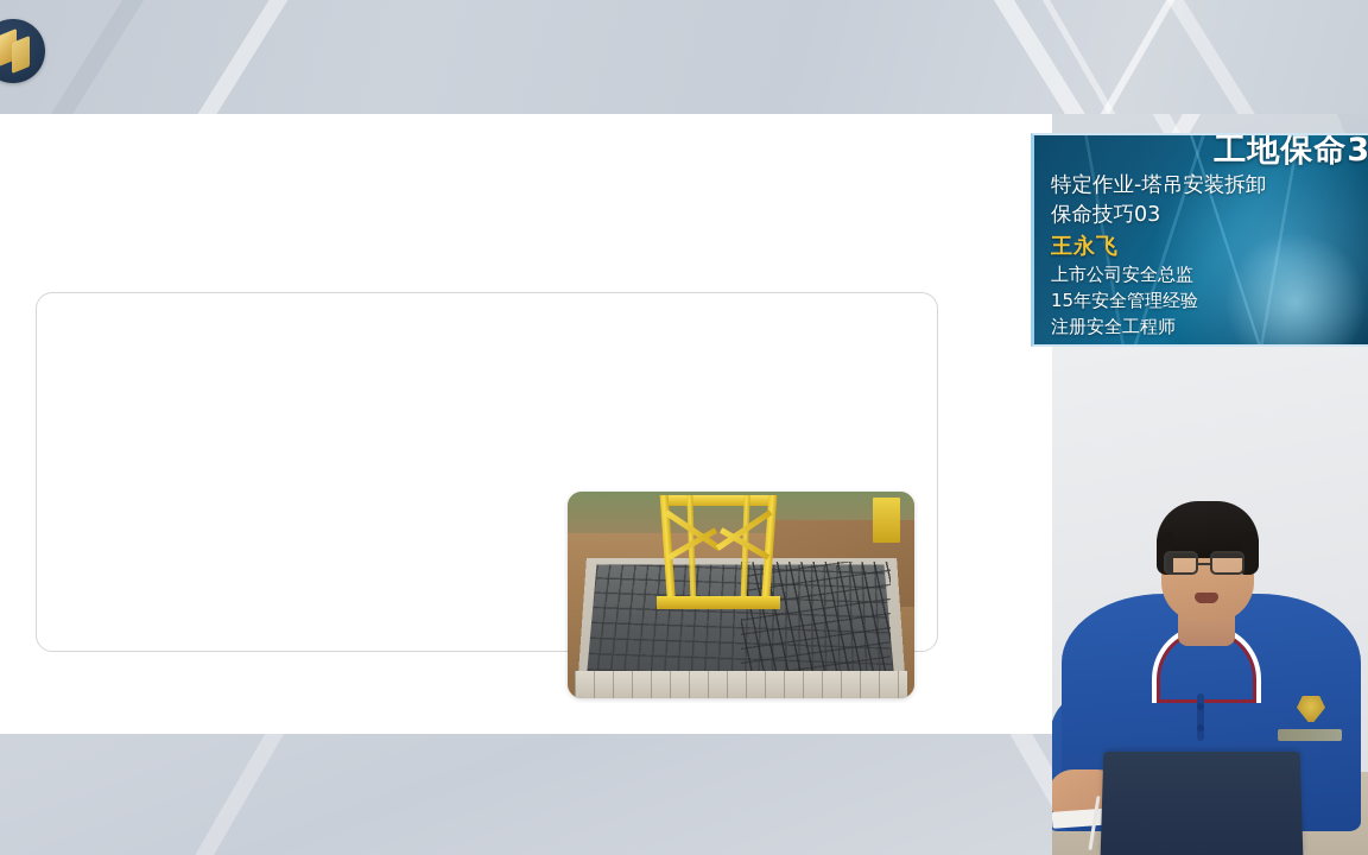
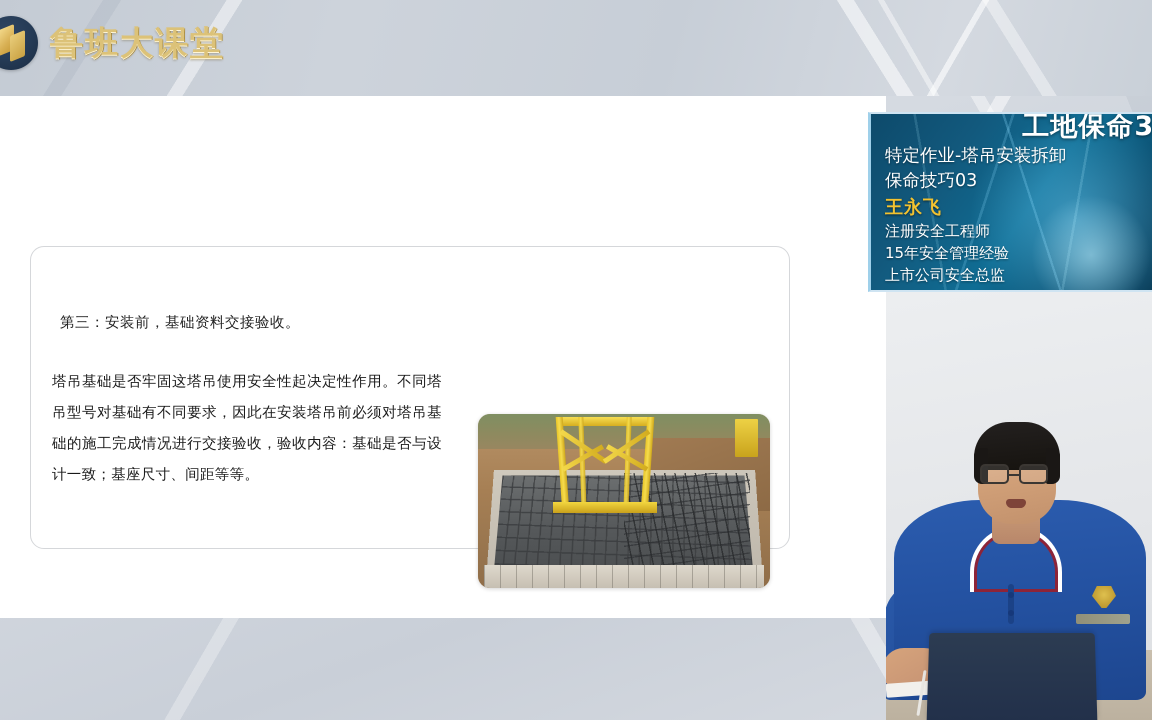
+ 鲁班大课堂
+ 第三：安装前，基础资料交接验收。
+ 塔吊基础是否牢固这塔吊使用安全性起决定性作用。不同塔吊型号对基础有不同要求，因此在安装塔吊前必须对塔吊基础的施工完成情况进行交接验收，验收内容：基础是否与设计一致；基座尺寸、间距等等。
  工地保命3
  特定作业-塔吊安装拆卸
  保命技巧03
  王永飞
- 上市公司安全总监
+ 注册安全工程师
  15年安全管理经验
- 注册安全工程师
+ 上市公司安全总监
